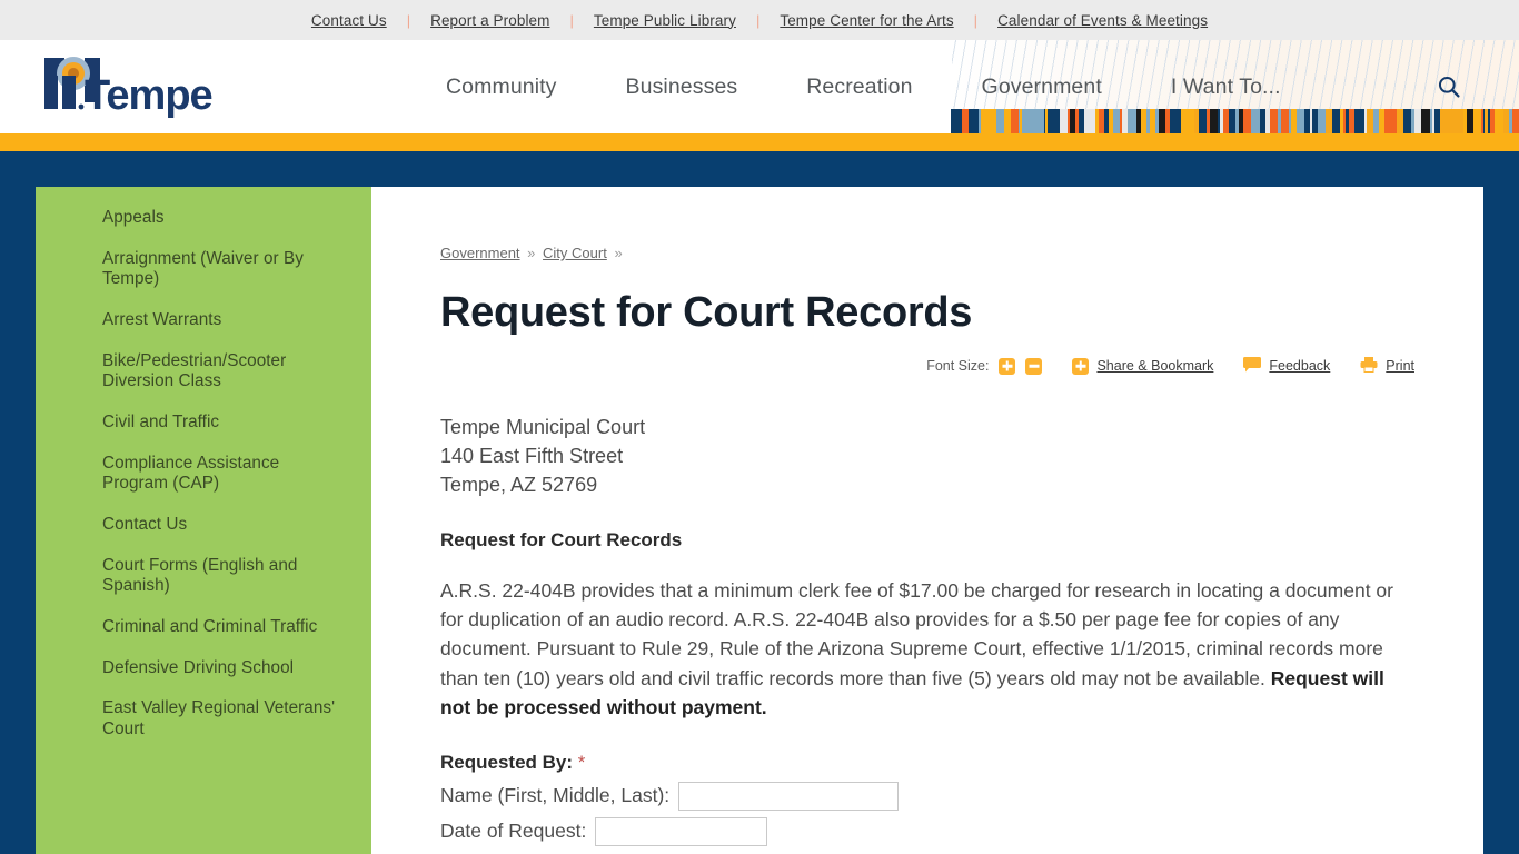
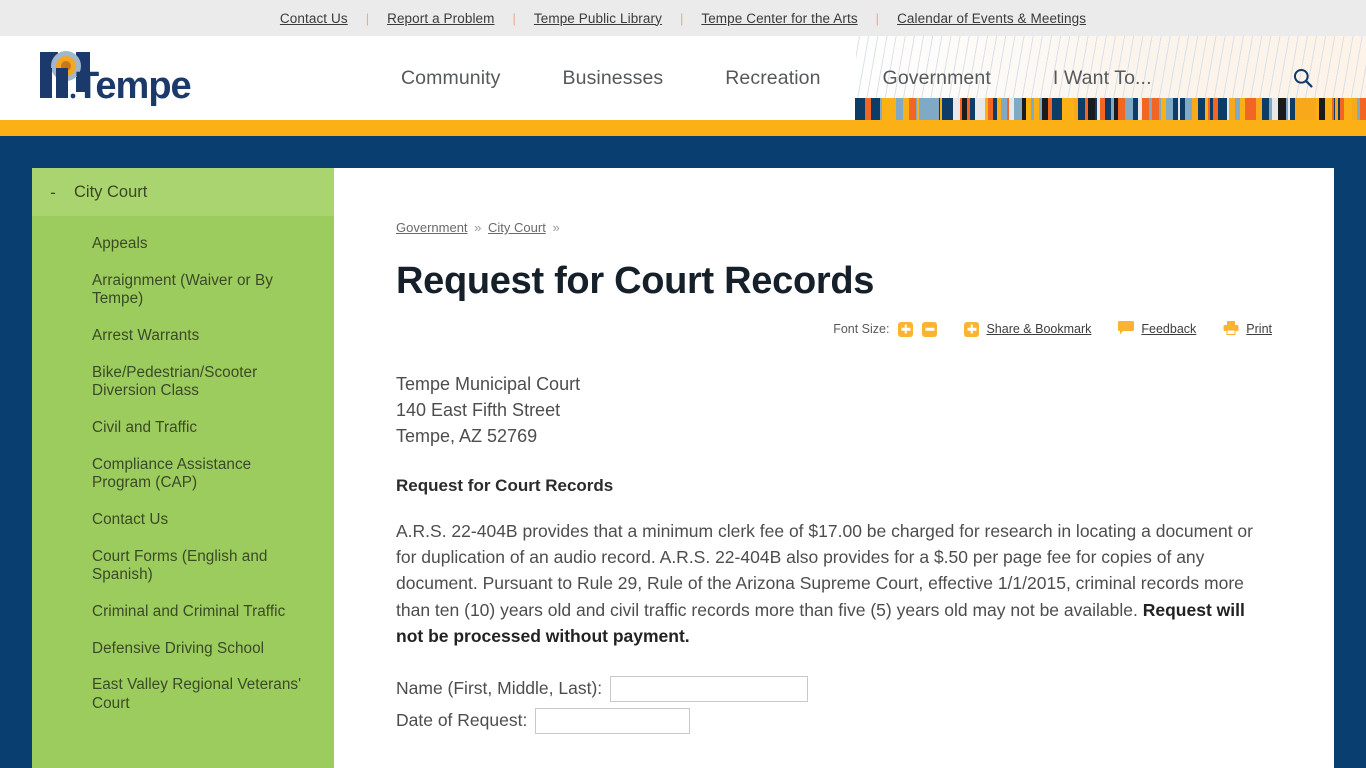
  Contact Us
  |
  Report a Problem
  |
  Tempe Public Library
  |
  Tempe Center for the Arts
  |
  Calendar of Events & Meetings
  Tempe
  Community
  Businesses
  Recreation
  Government
  I Want To...
+ -
+ City Court
  Appeals
  Arraignment (Waiver or By Tempe)
  Arrest Warrants
  Bike/Pedestrian/Scooter Diversion Class
  Civil and Traffic
  Compliance Assistance Program (CAP)
  Contact Us
  Court Forms (English and Spanish)
  Criminal and Criminal Traffic
  Defensive Driving School
  East Valley Regional Veterans' Court
  Government » City Court »
  Request for Court Records
  Font Size:
  Share & Bookmark
  Feedback
  Print
  Tempe Municipal Court
  140 East Fifth Street
  Tempe, AZ 52769
  Request for Court Records
  A.R.S. 22-404B provides that a minimum clerk fee of $17.00 be charged for research in locating a document or for duplication of an audio record. A.R.S. 22-404B also provides for a $.50 per page fee for copies of any document. Pursuant to Rule 29, Rule of the Arizona Supreme Court, effective 1/1/2015, criminal records more than ten (10) years old and civil traffic records more than five (5) years old may not be available. Request will not be processed without payment.
- Requested By: *
  Name (First, Middle, Last):
  Date of Request:
